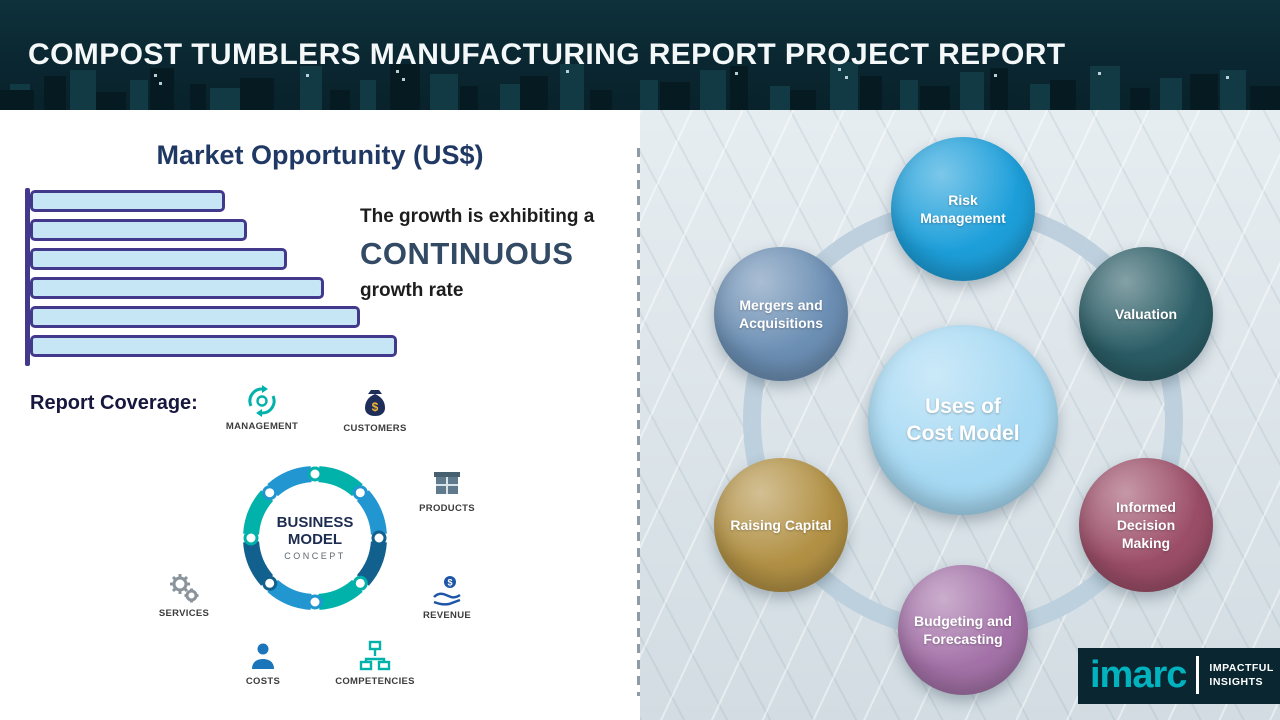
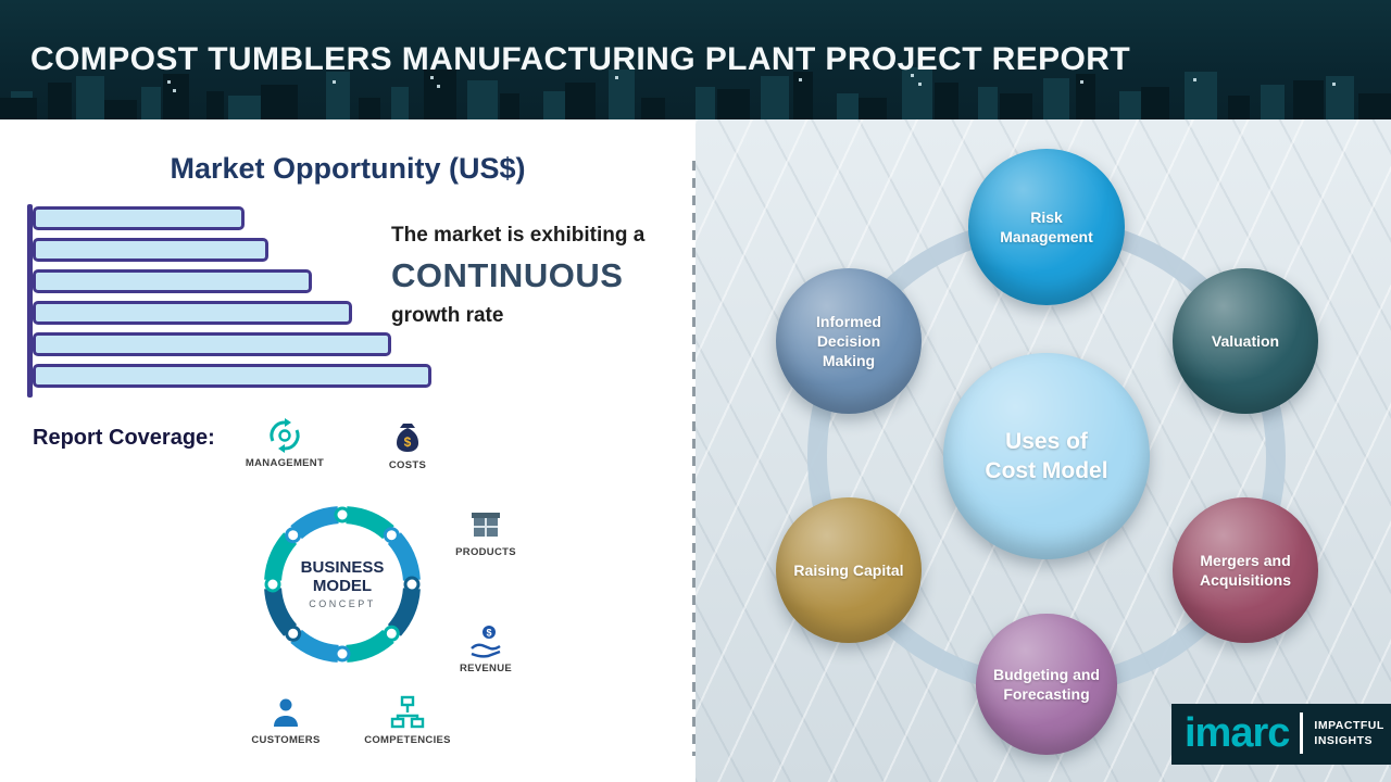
- COMPOST TUMBLERS MANUFACTURING REPORT PROJECT REPORT
+ COMPOST TUMBLERS MANUFACTURING PLANT PROJECT REPORT
  Market Opportunity (US$)
- The growth is exhibiting a
+ The market is exhibiting a
  CONTINUOUS
  growth rate
  Report Coverage:
  BUSINESS
  MODEL
  CONCEPT
  MANAGEMENT
  $
- CUSTOMERS
+ COSTS
  PRODUCTS
- SERVICES
  $
  REVENUE
- COSTS
+ CUSTOMERS
  COMPETENCIES
  Risk Management
  Valuation
- Informed Decision Making
+ Mergers and Acquisitions
  Budgeting and Forecasting
  Raising Capital
- Mergers and Acquisitions
+ Informed Decision Making
  Uses of
  Cost Model
  imarc
  IMPACTFUL
  INSIGHTS
